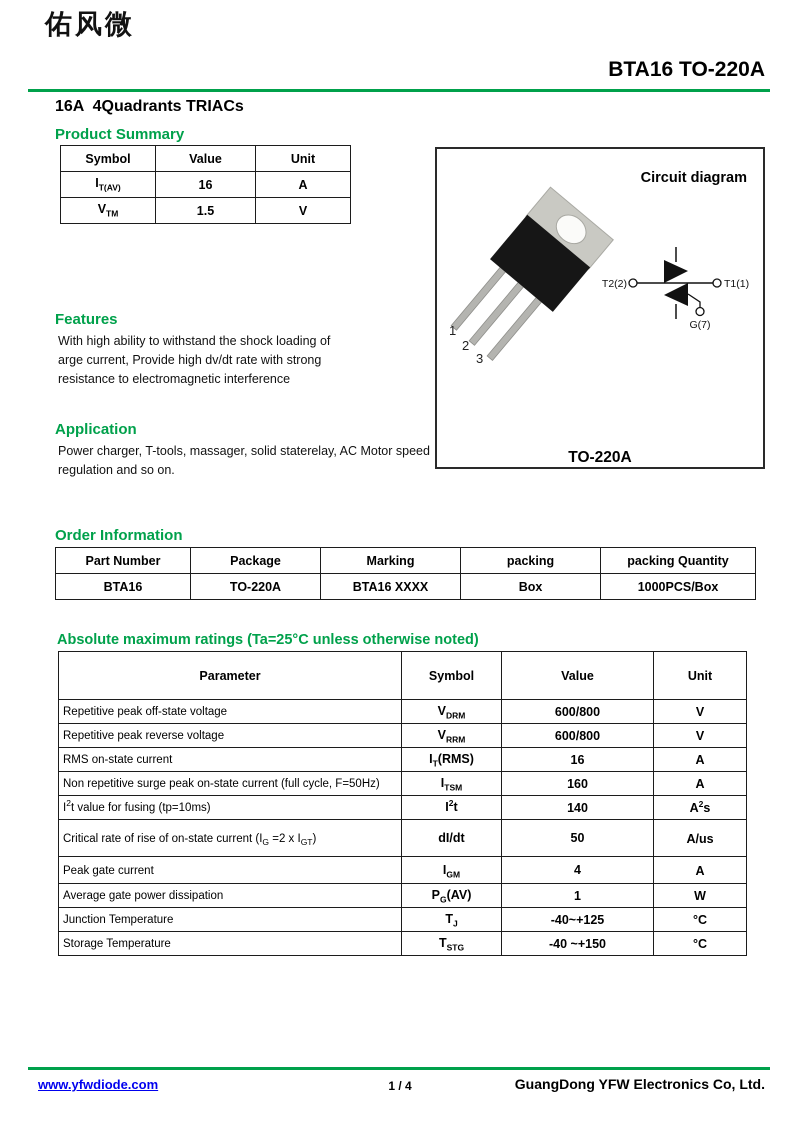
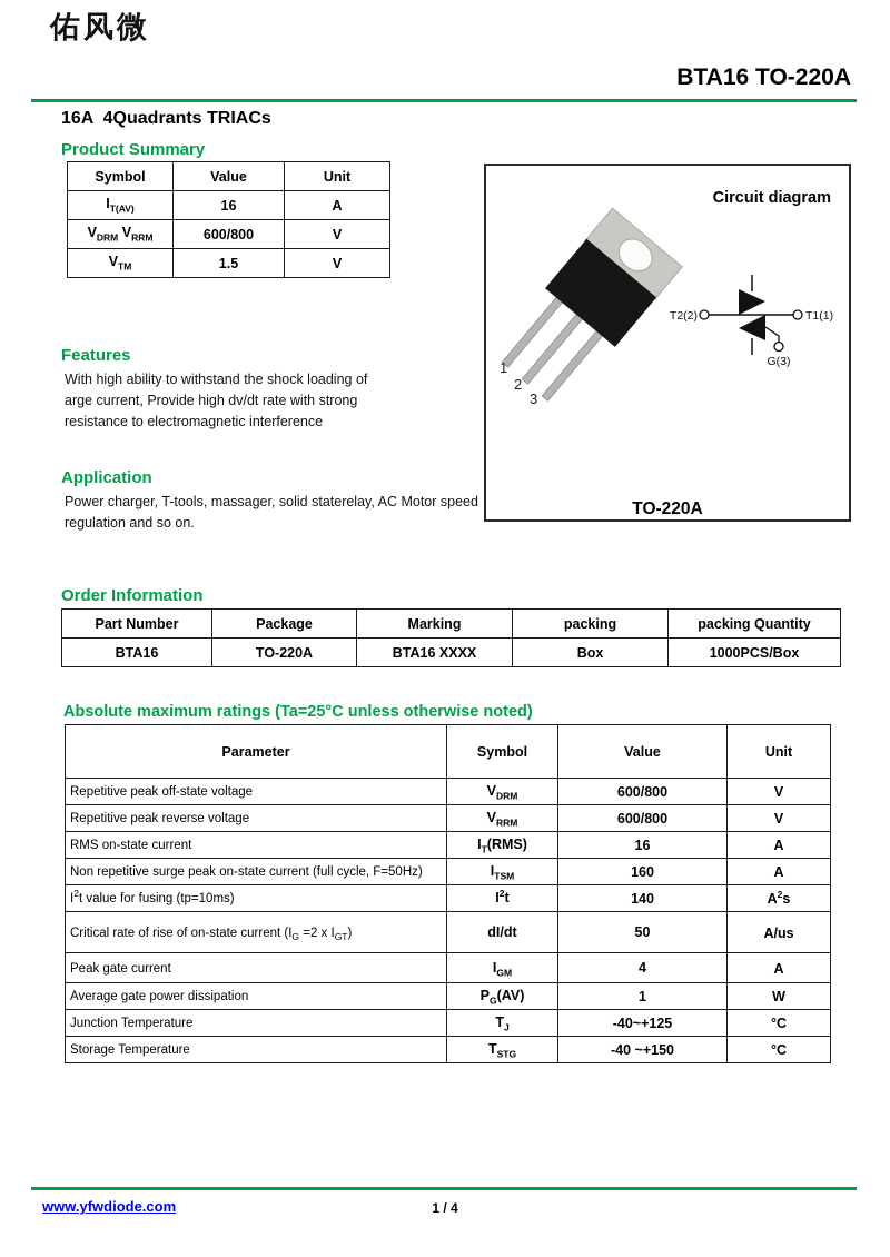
  佑风微
  BTA16 TO-220A
  16A 4Quadrants TRIACs
  Product Summary
  Symbol	Value	Unit
  IT(AV)	16	A
+ VDRM VRRM	600/800	V
  VTM	1.5	V
  Features
  With high ability to withstand the shock loading of
  arge current, Provide high dv/dt rate with strong
  resistance to electromagnetic interference
  Application
  Power charger, T-tools, massager, solid staterelay, AC Motor speed
  regulation and so on.
  Circuit diagram
  1
  2
  3
  T2(2)
  T1(1)
- G(7)
+ G(3)
  TO-220A
  Order Information
  Part Number	Package	Marking	packing	packing Quantity
  BTA16	TO-220A	BTA16 XXXX	Box	1000PCS/Box
  Absolute maximum ratings (Ta=25°C unless otherwise noted)
  Parameter	Symbol	Value	Unit
  Repetitive peak off-state voltage	VDRM	600/800	V
  Repetitive peak reverse voltage	VRRM	600/800	V
  RMS on-state current	IT(RMS)	16	A
  Non repetitive surge peak on-state current (full cycle, F=50Hz)	ITSM	160	A
  I2t value for fusing (tp=10ms)	I2t	140	A2s
  Critical rate of rise of on-state current (IG =2 x IGT)	dI/dt	50	A/us
  Peak gate current	IGM	4	A
  Average gate power dissipation	PG(AV)	1	W
  Junction Temperature	TJ	-40~+125	°C
  Storage Temperature	TSTG	-40 ~+150	°C
  www.yfwdiode.com
  1 / 4
- GuangDong YFW Electronics Co, Ltd.
